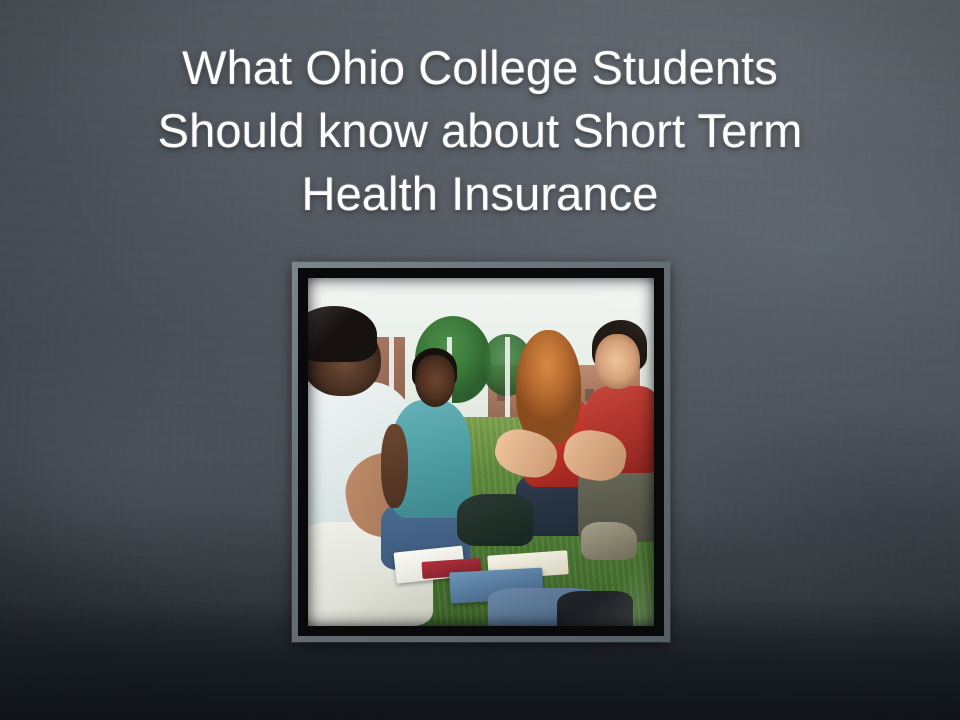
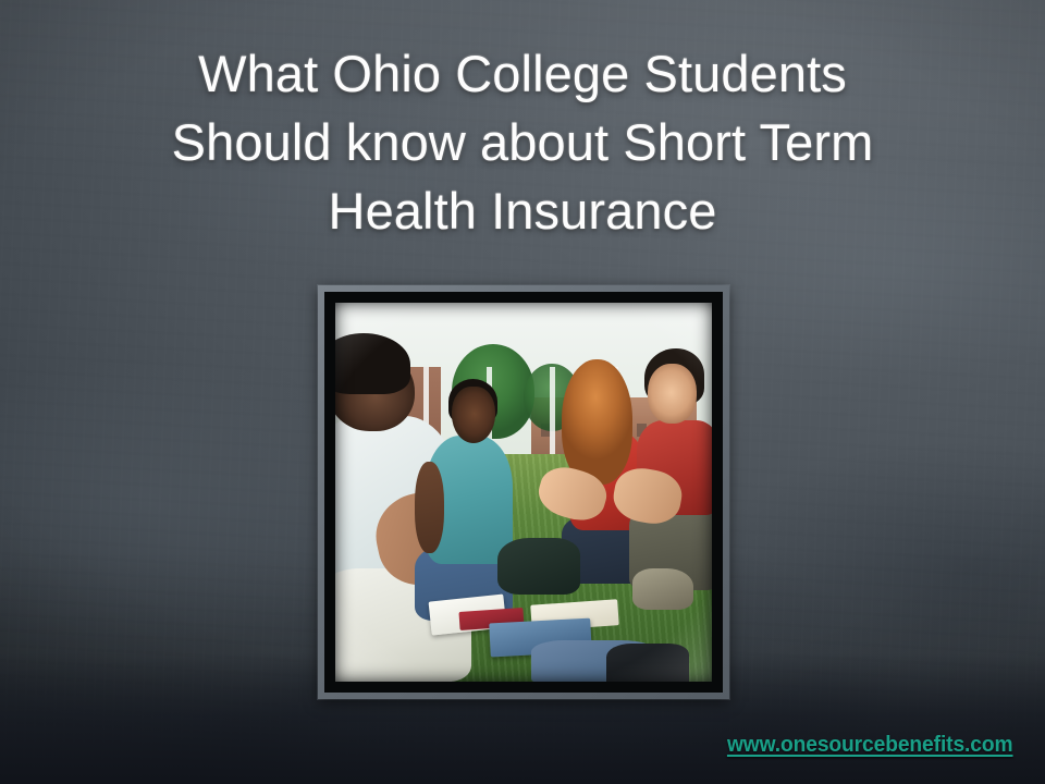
  What Ohio College Students
  Should know about Short Term
  Health Insurance
+ www.onesourcebenefits.com
